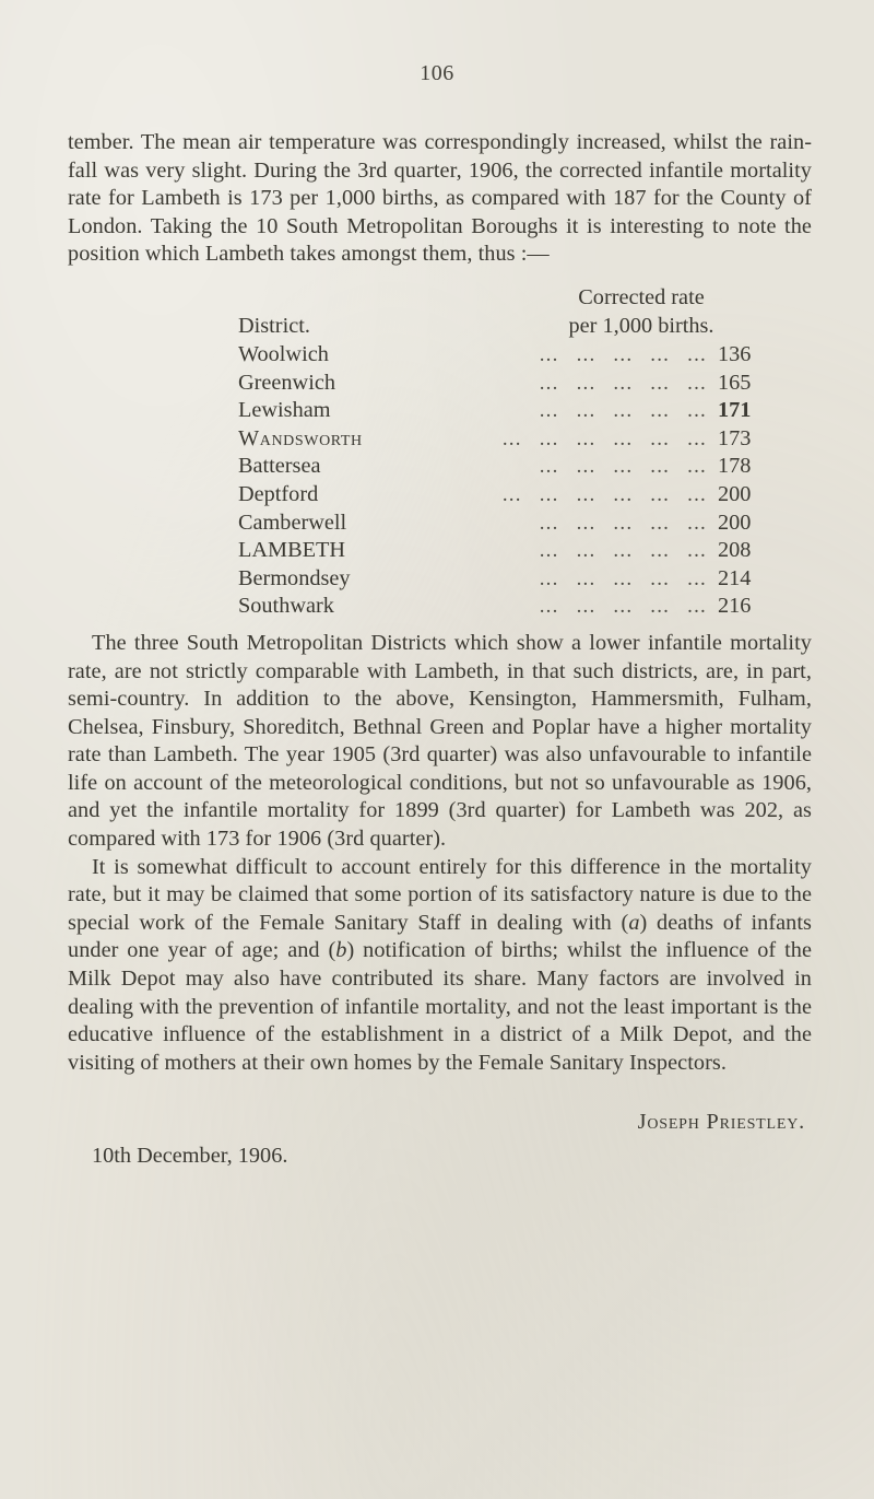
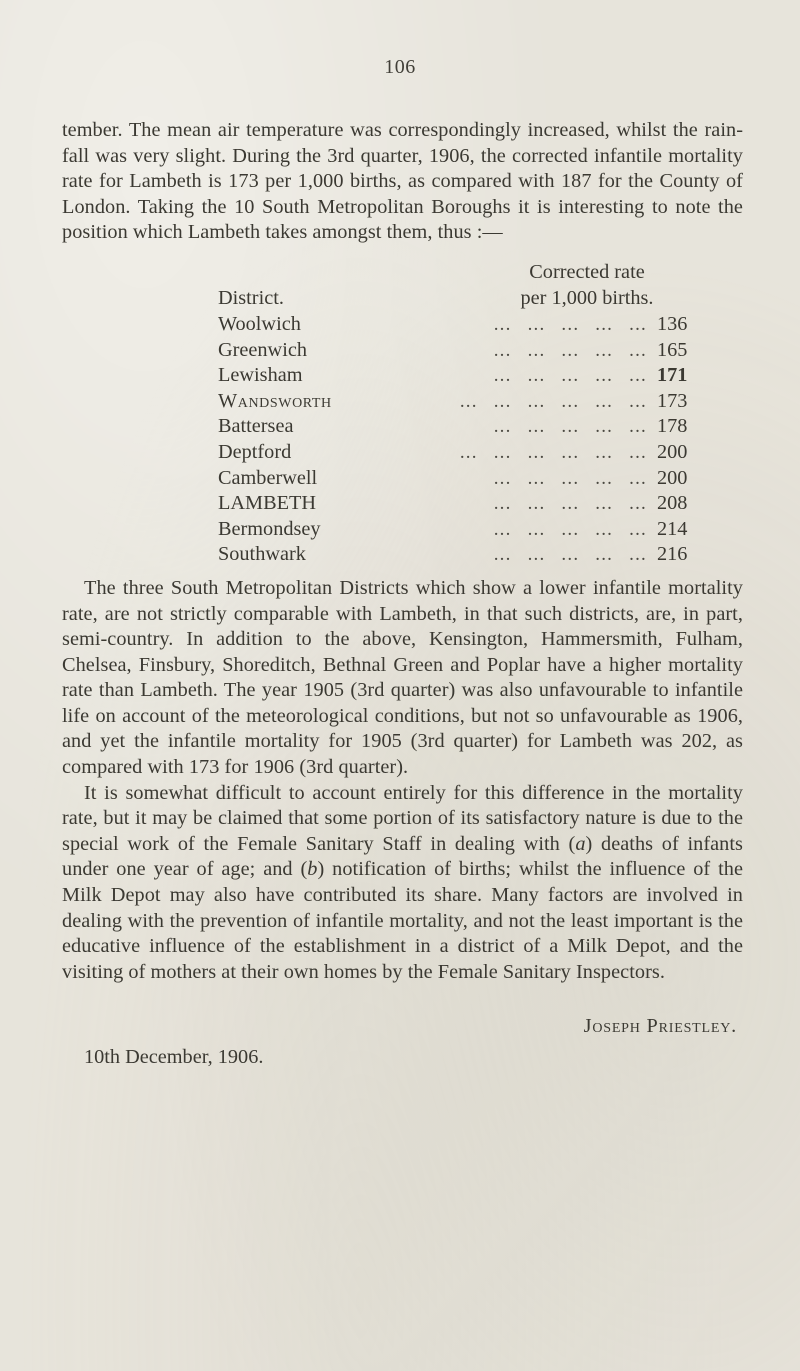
  106
  tember. The mean air temperature was correspondingly increased, whilst the rain-fall was very slight. During the 3rd quarter, 1906, the corrected infantile mortality rate for Lambeth is 173 per 1,000 births, as compared with 187 for the County of London. Taking the 10 South Metropolitan Boroughs it is interesting to note the position which Lambeth takes amongst them, thus :—
  Corrected rate
  per 1,000 births.
  District.
  Woolwich
  ... ... ... ... ...
  136
  Greenwich
  ... ... ... ... ...
  165
  Lewisham
  ... ... ... ... ...
  171
  Wandsworth
  ... ... ... ... ... ...
  173
  Battersea
  ... ... ... ... ...
  178
  Deptford
  ... ... ... ... ... ...
  200
  Camberwell
  ... ... ... ... ...
  200
  LAMBETH
  ... ... ... ... ...
  208
  Bermondsey
  ... ... ... ... ...
  214
  Southwark
  ... ... ... ... ...
  216
- The three South Metropolitan Districts which show a lower infantile mortality rate, are not strictly comparable with Lambeth, in that such districts, are, in part, semi-country. In addition to the above, Kensington, Hammersmith, Fulham, Chelsea, Finsbury, Shoreditch, Bethnal Green and Poplar have a higher mortality rate than Lambeth. The year 1905 (3rd quarter) was also unfavourable to infantile life on account of the meteorological conditions, but not so unfavourable as 1906, and yet the infantile mortality for 1899 (3rd quarter) for Lambeth was 202, as compared with 173 for 1906 (3rd quarter).
+ The three South Metropolitan Districts which show a lower infantile mortality rate, are not strictly comparable with Lambeth, in that such districts, are, in part, semi-country. In addition to the above, Kensington, Hammersmith, Fulham, Chelsea, Finsbury, Shoreditch, Bethnal Green and Poplar have a higher mortality rate than Lambeth. The year 1905 (3rd quarter) was also unfavourable to infantile life on account of the meteorological conditions, but not so unfavourable as 1906, and yet the infantile mortality for 1905 (3rd quarter) for Lambeth was 202, as compared with 173 for 1906 (3rd quarter).
  It is somewhat difficult to account entirely for this difference in the mortality rate, but it may be claimed that some portion of its satisfactory nature is due to the special work of the Female Sanitary Staff in dealing with (a) deaths of infants under one year of age; and (b) notification of births; whilst the influence of the Milk Depot may also have contributed its share. Many factors are involved in dealing with the prevention of infantile mortality, and not the least important is the educative influence of the establishment in a district of a Milk Depot, and the visiting of mothers at their own homes by the Female Sanitary Inspectors.
  Joseph Priestley.
  10th December, 1906.
